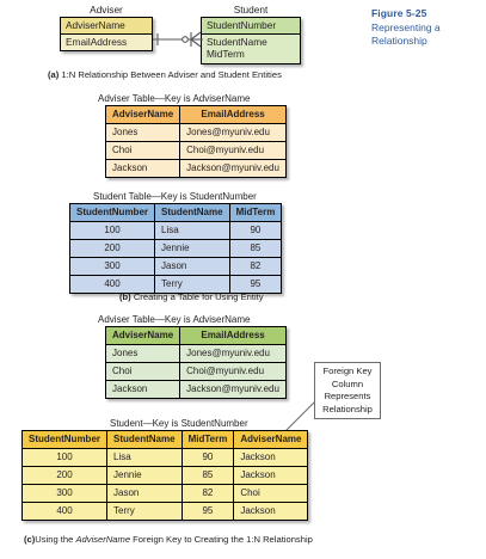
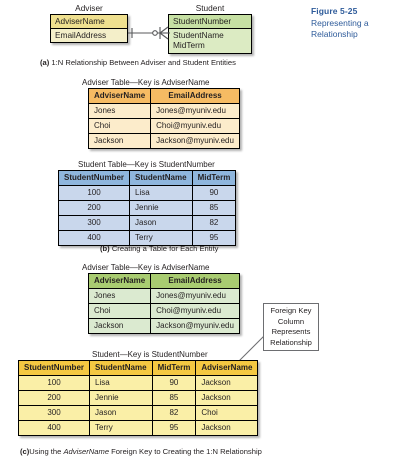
  Figure 5-25
  Representing a
  Relationship
  Adviser
  Student
  AdviserName
  EmailAddress
  StudentNumber
  StudentName
  MidTerm
  (a) 1:N Relationship Between Adviser and Student Entities
  Adviser Table—Key is AdviserName
  AdviserName	EmailAddress
  Jones	Jones@myuniv.edu
  Choi	Choi@myuniv.edu
  Jackson	Jackson@myuniv.edu
  Student Table—Key is StudentNumber
  StudentNumber	StudentName	MidTerm
  100	Lisa	90
  200	Jennie	85
  300	Jason	82
  400	Terry	95
- (b) Creating a Table for Using Entity
+ (b) Creating a Table for Each Entity
  Adviser Table—Key is AdviserName
  AdviserName	EmailAddress
  Jones	Jones@myuniv.edu
  Choi	Choi@myuniv.edu
  Jackson	Jackson@myuniv.edu
  Foreign Key
  Column
  Represents
  Relationship
  Student—Key is StudentNumber
  StudentNumber	StudentName	MidTerm	AdviserName
  100	Lisa	90	Jackson
  200	Jennie	85	Jackson
  300	Jason	82	Choi
  400	Terry	95	Jackson
  (c)Using the AdviserName Foreign Key to Creating the 1:N Relationship
